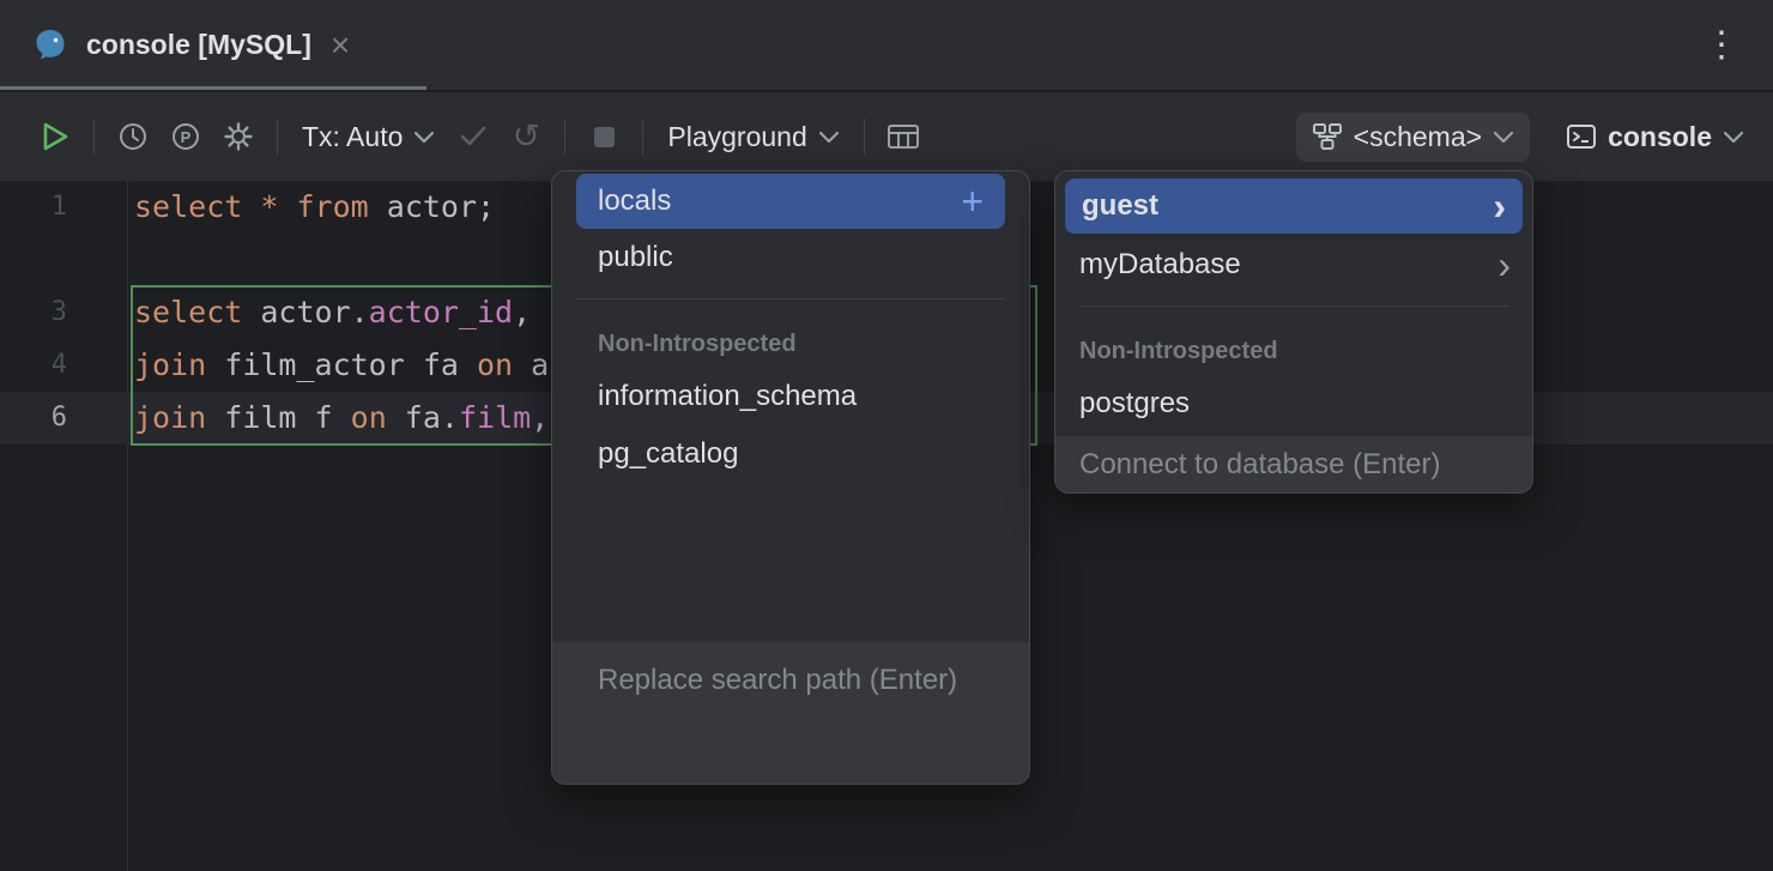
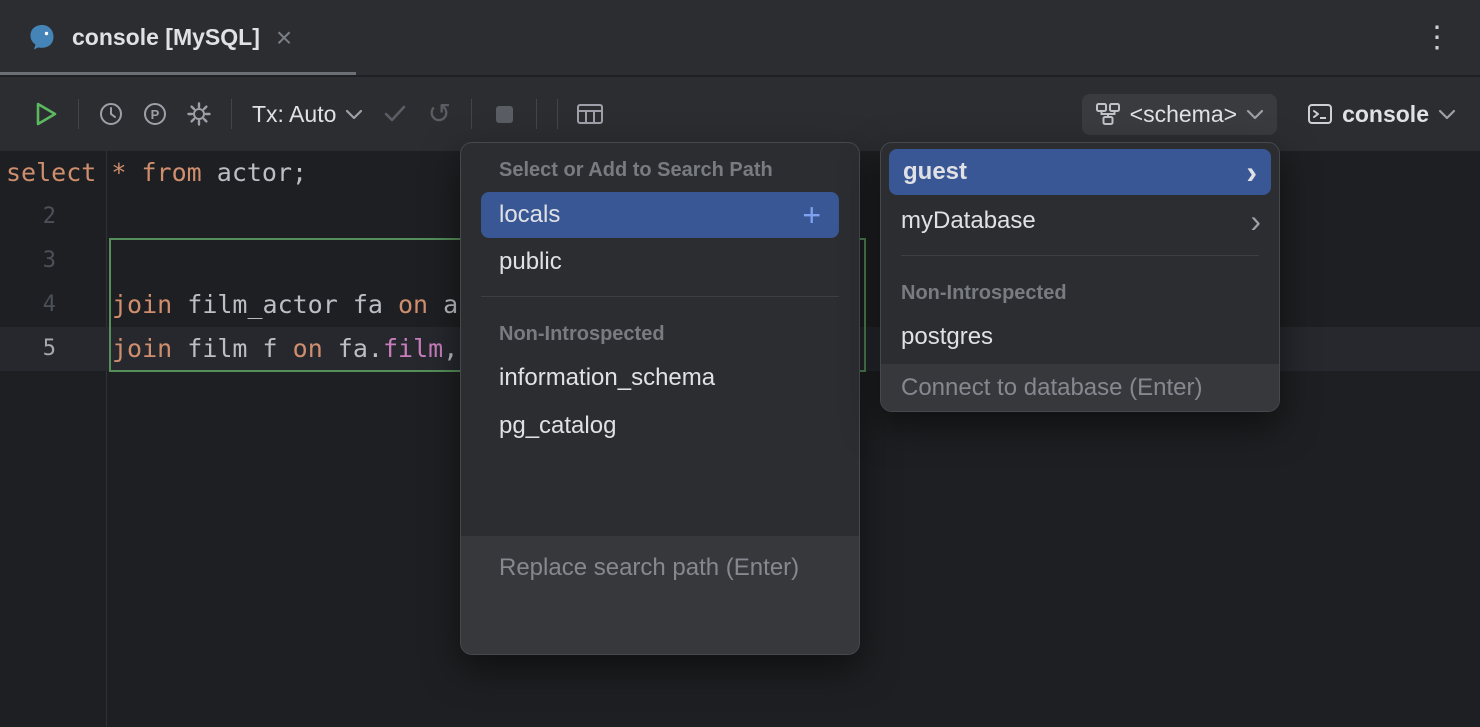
  console [MySQL]
  ×
  ⋮
  P
  Tx: Auto
  ↺
- Playground
  <schema>
  console
- 1
  select * from actor;
+ 2
  3
- select actor.actor_id,
  4
  join film_actor fa on a
- 6
+ 5
  join film f on fa.film,
+ Select or Add to Search Path
  locals
  +
  public
  Non-Introspected
  information_schema
  pg_catalog
  Replace search path (Enter)
  guest
  ›
  myDatabase
  ›
  Non-Introspected
  postgres
  Connect to database (Enter)
